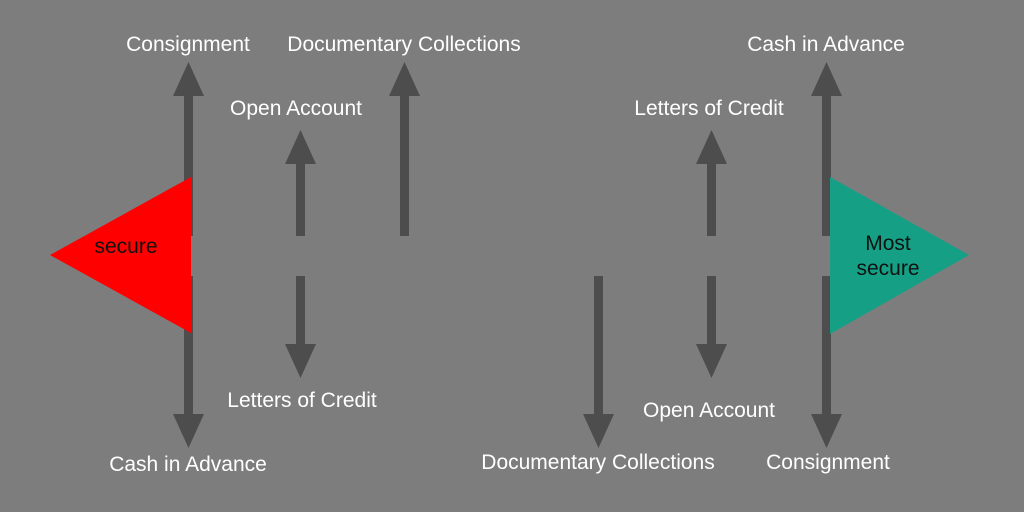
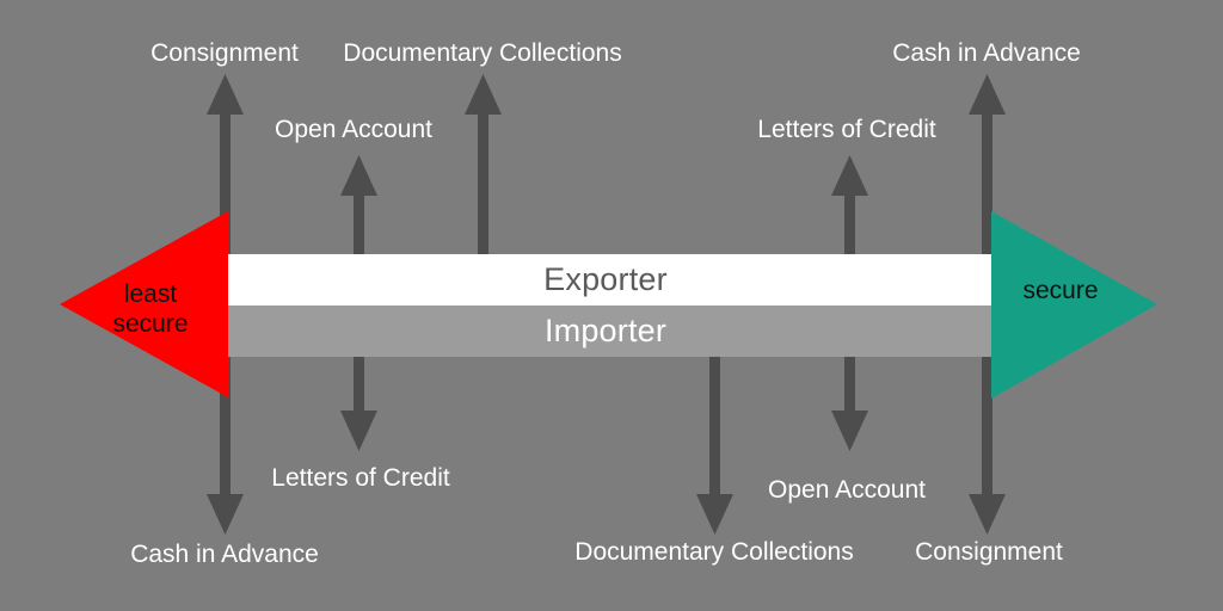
+ Exporter
+ Importer
+ least
  secure
- Most
  secure
  Consignment
  Documentary Collections
  Open Account
  Letters of Credit
  Cash in Advance
  Letters of Credit
  Open Account
  Cash in Advance
  Documentary Collections
  Consignment
